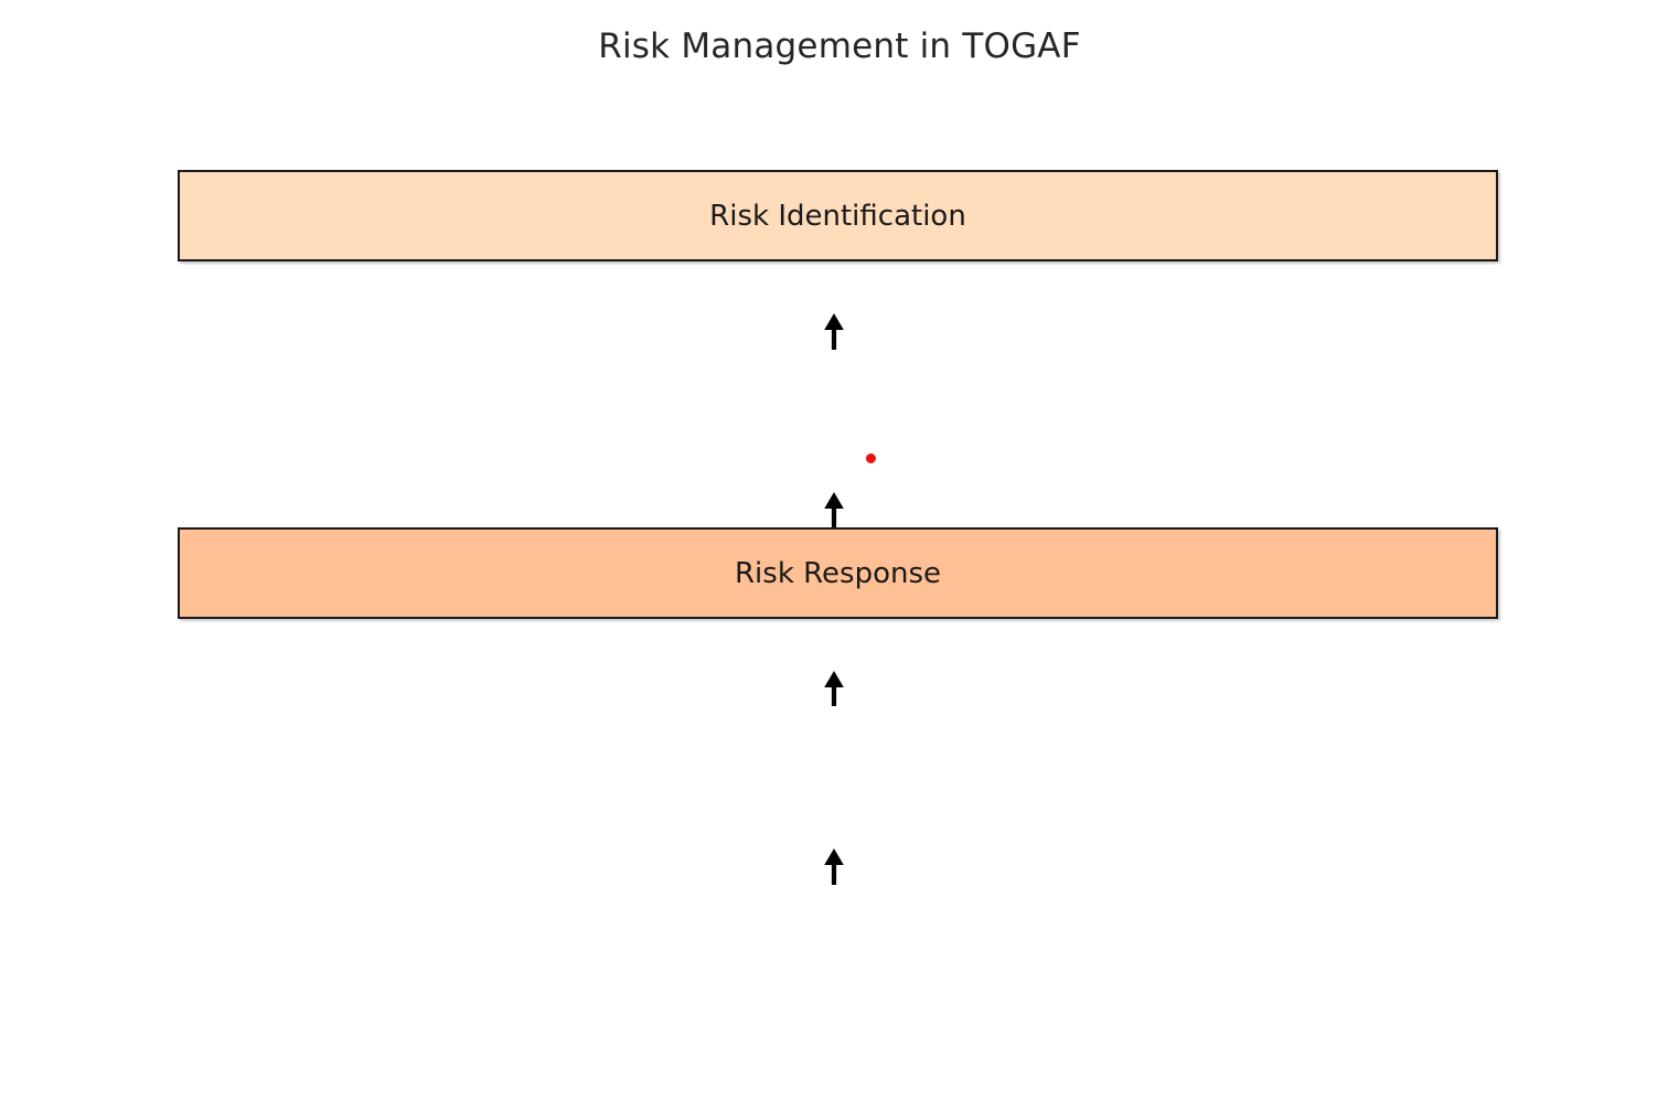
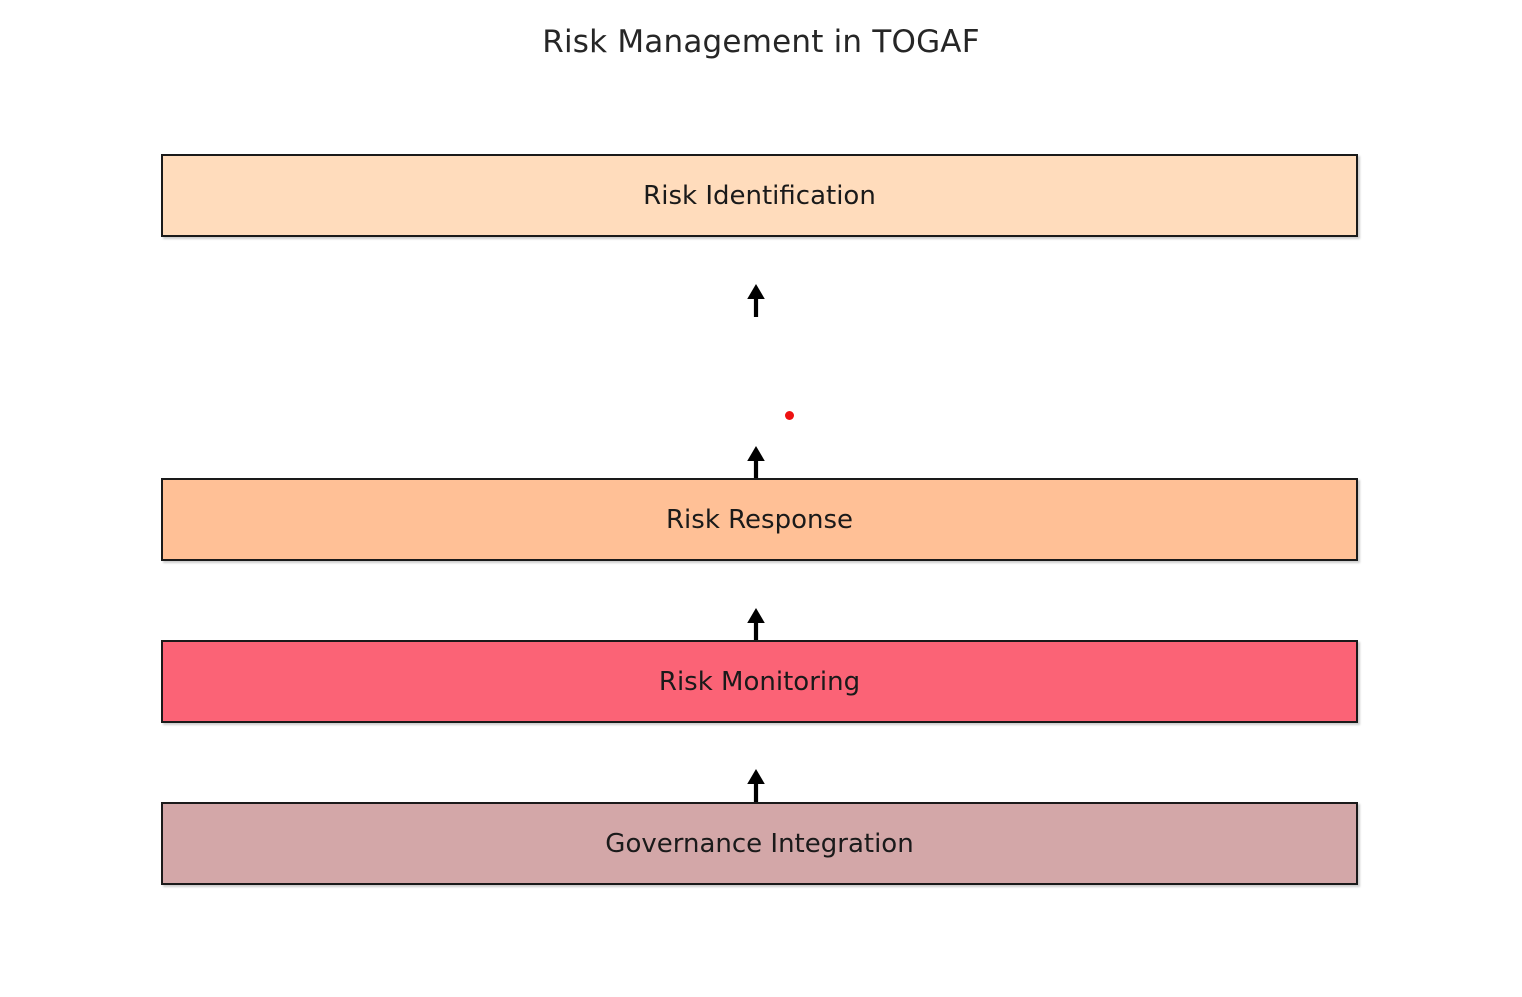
  Risk Management in TOGAF
  Risk Identification
  Risk Response
+ Risk Monitoring
+ Governance Integration
